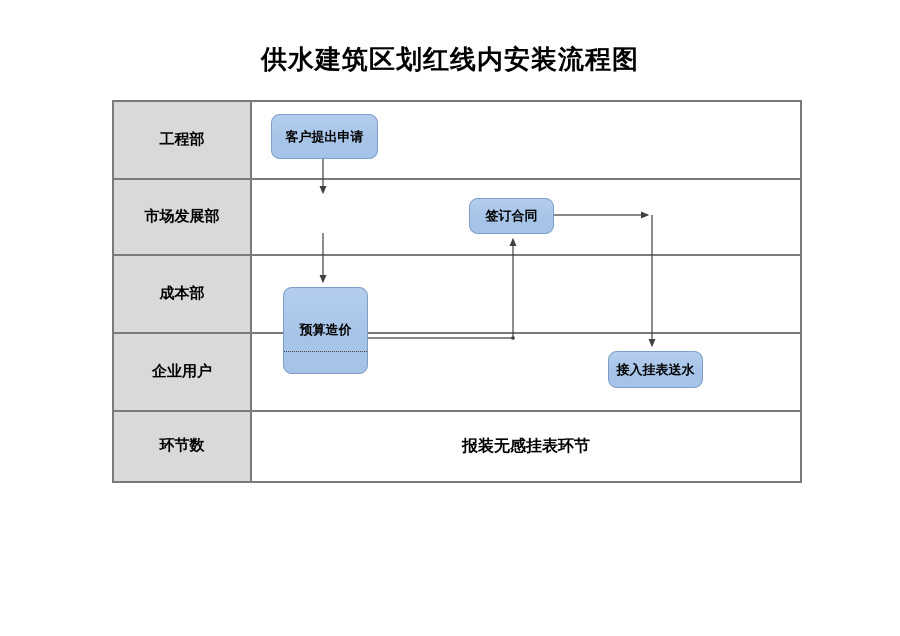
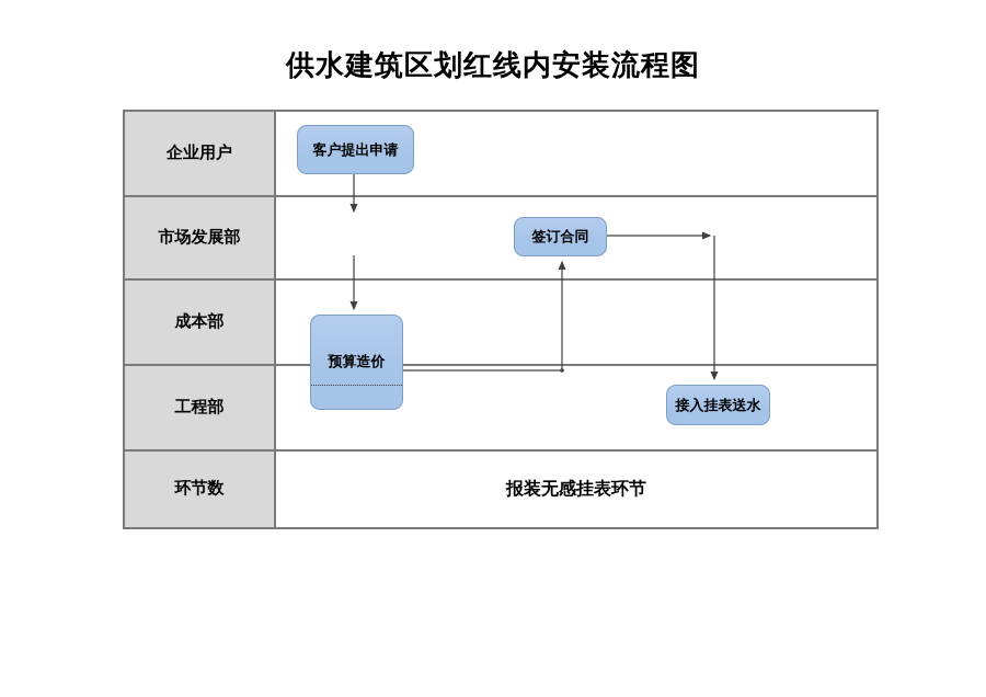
  供水建筑区划红线内安装流程图
- 工程部
+ 企业用户
  市场发展部
  成本部
- 企业用户
+ 工程部
  环节数
  报装无感挂表环节
  客户提出申请
  签订合同
  预算造价
  接入挂表送水
